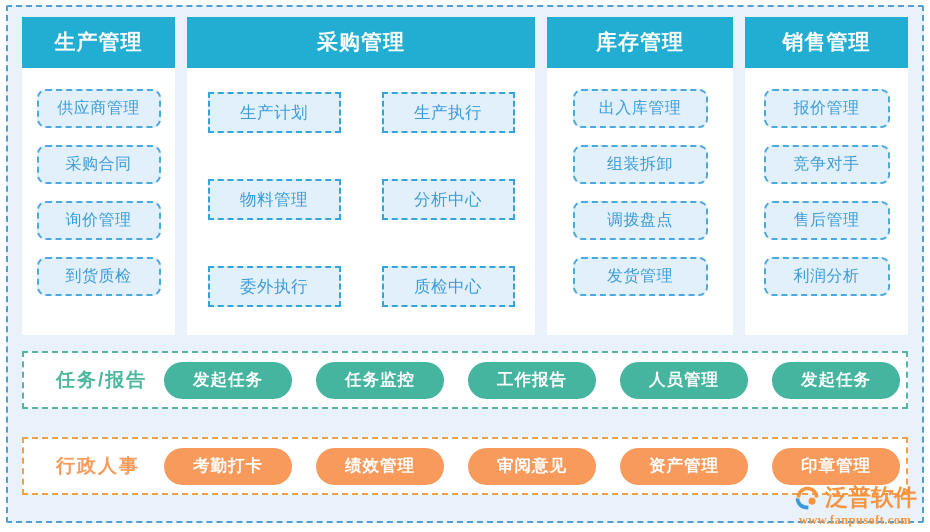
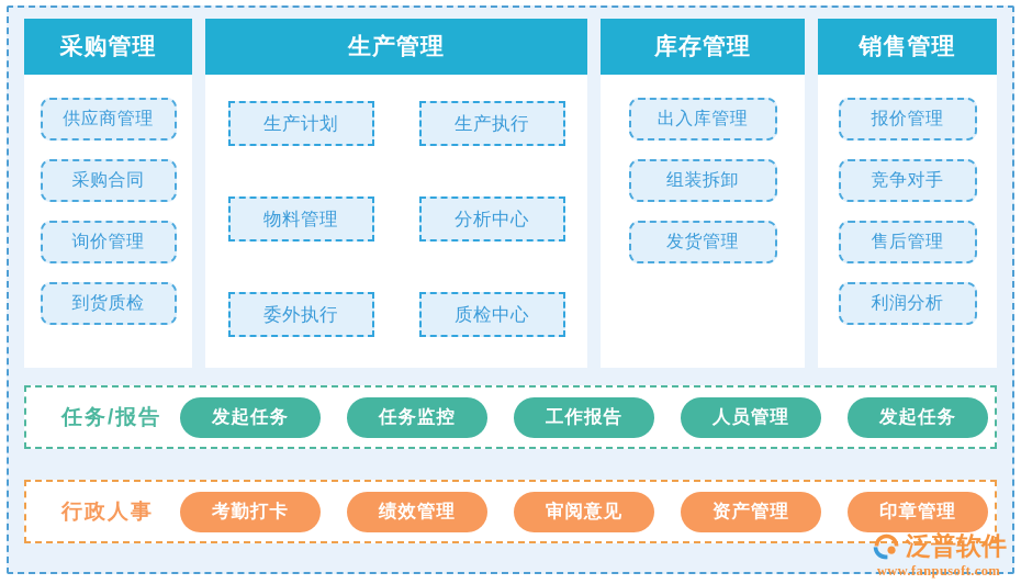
- 生产管理
+ 采购管理
  供应商管理
  采购合同
  询价管理
  到货质检
- 采购管理
+ 生产管理
  生产计划
  生产执行
  物料管理
  分析中心
  委外执行
  质检中心
  库存管理
  出入库管理
  组装拆卸
- 调拨盘点
  发货管理
  销售管理
  报价管理
  竞争对手
  售后管理
  利润分析
  任务/报告
  发起任务
  任务监控
  工作报告
  人员管理
  发起任务
  行政人事
  考勤打卡
  绩效管理
  审阅意见
  资产管理
  印章管理
  泛普软件
  www.fanpusoft.com
